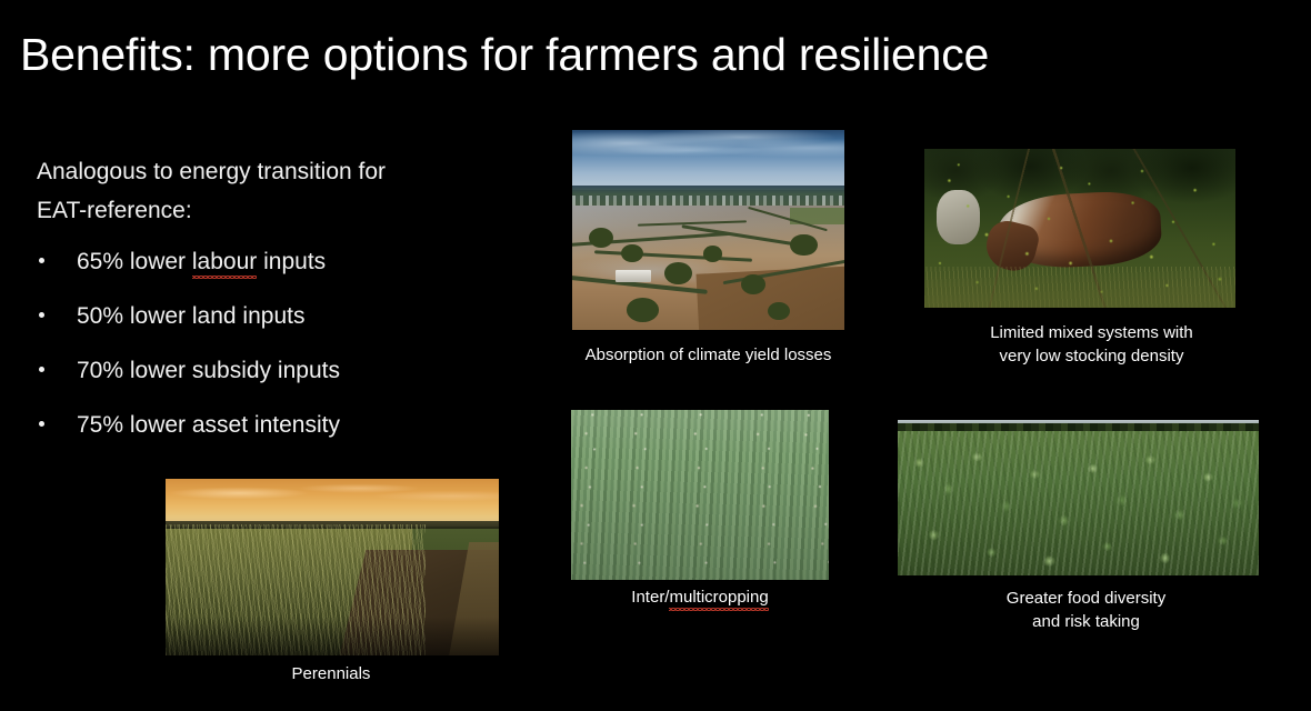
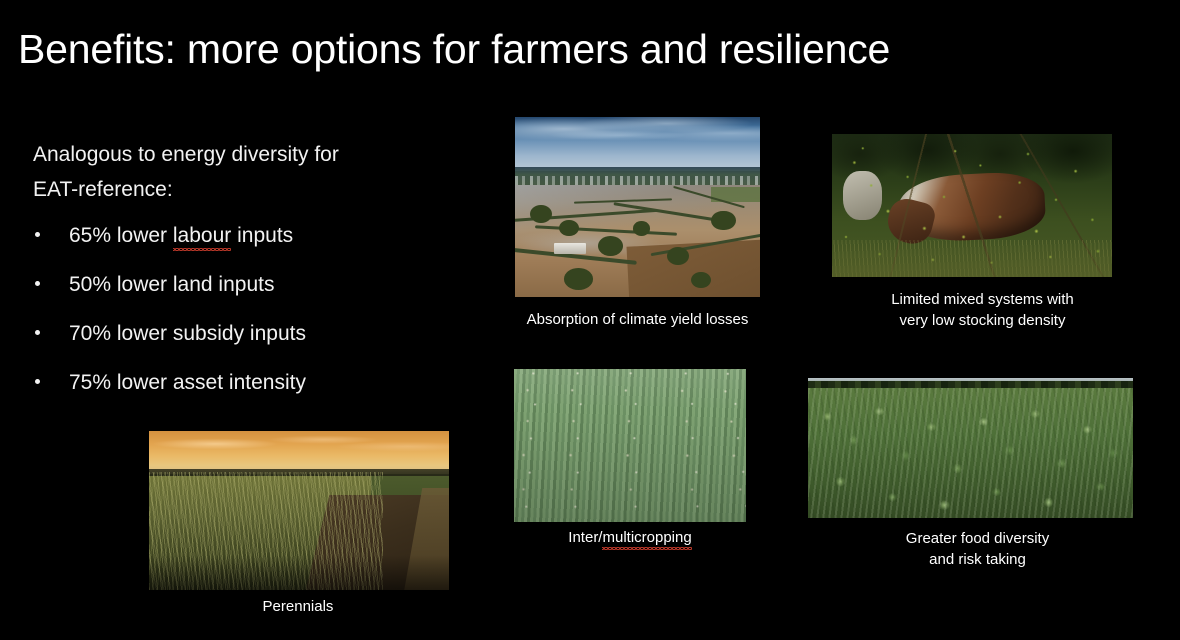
  Benefits: more options for farmers and resilience
- Analogous to energy transition for
+ Analogous to energy diversity for
  EAT-reference:
  65% lower labour inputs
  50% lower land inputs
  70% lower subsidy inputs
  75% lower asset intensity
  Absorption of climate yield losses
  Limited mixed systems with
  very low stocking density
  Inter/multicropping
  Greater food diversity
  and risk taking
  Perennials
